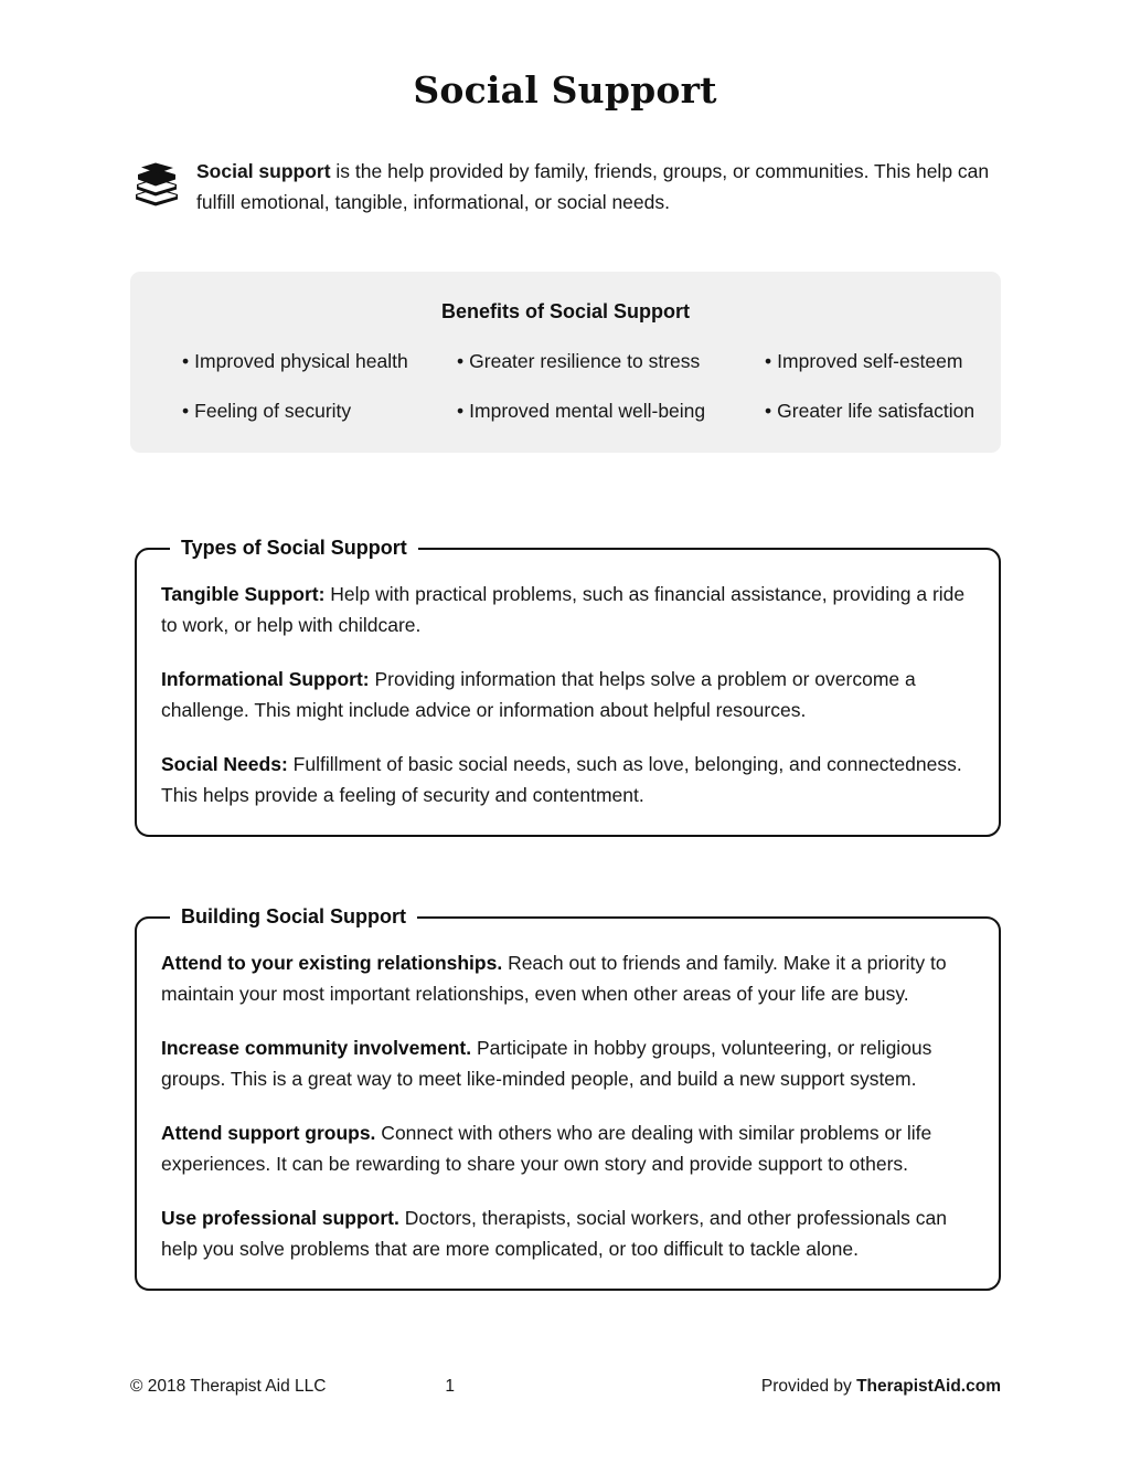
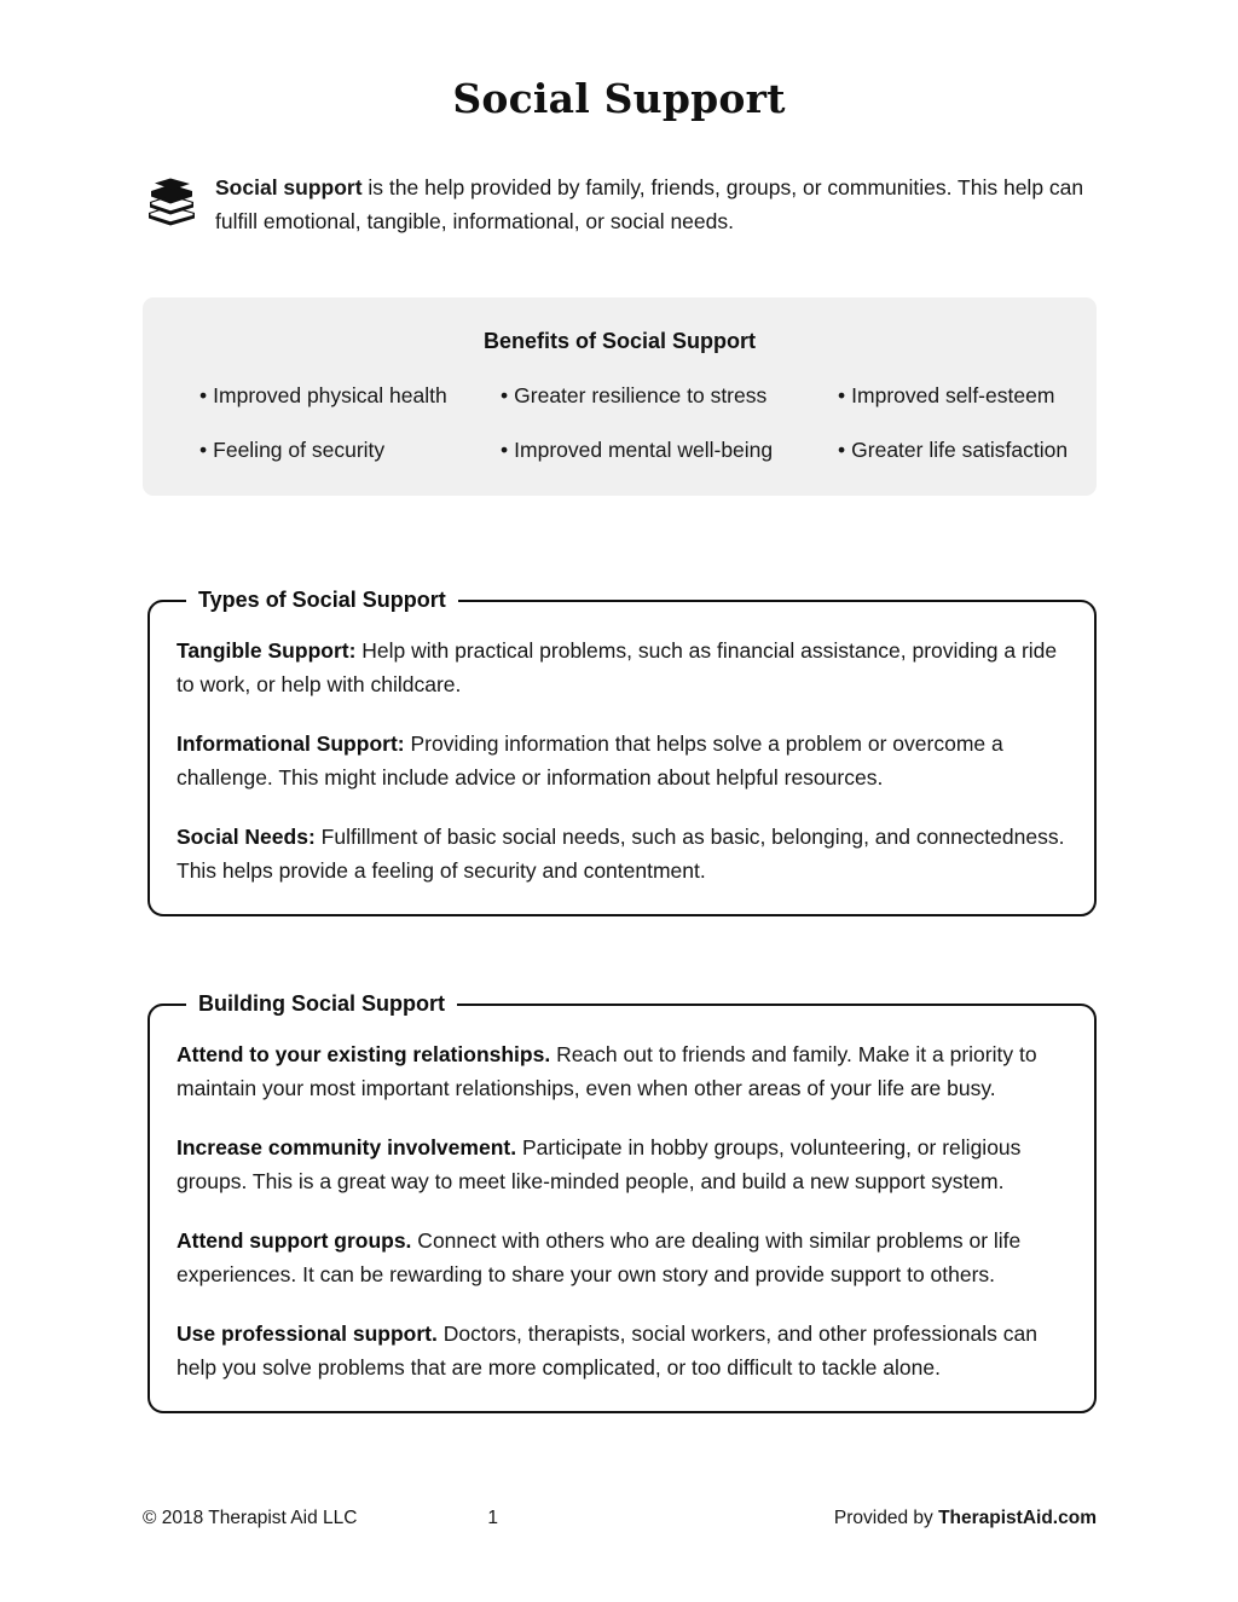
  Social Support
  Social support is the help provided by family, friends, groups, or communities. This help can fulfill emotional, tangible, informational, or social needs.
  Benefits of Social Support
  • Improved physical health
  • Greater resilience to stress
  • Improved self-esteem
  • Feeling of security
  • Improved mental well-being
  • Greater life satisfaction
  Types of Social Support
  Tangible Support: Help with practical problems, such as financial assistance, providing a ride to work, or help with childcare.
  Informational Support: Providing information that helps solve a problem or overcome a challenge. This might include advice or information about helpful resources.
- Social Needs: Fulfillment of basic social needs, such as love, belonging, and connectedness. This helps provide a feeling of security and contentment.
+ Social Needs: Fulfillment of basic social needs, such as basic, belonging, and connectedness. This helps provide a feeling of security and contentment.
  Building Social Support
  Attend to your existing relationships. Reach out to friends and family. Make it a priority to maintain your most important relationships, even when other areas of your life are busy.
  Increase community involvement. Participate in hobby groups, volunteering, or religious groups. This is a great way to meet like-minded people, and build a new support system.
  Attend support groups. Connect with others who are dealing with similar problems or life experiences. It can be rewarding to share your own story and provide support to others.
  Use professional support. Doctors, therapists, social workers, and other professionals can help you solve problems that are more complicated, or too difficult to tackle alone.
  © 2018 Therapist Aid LLC
  1
  Provided by TherapistAid.com
